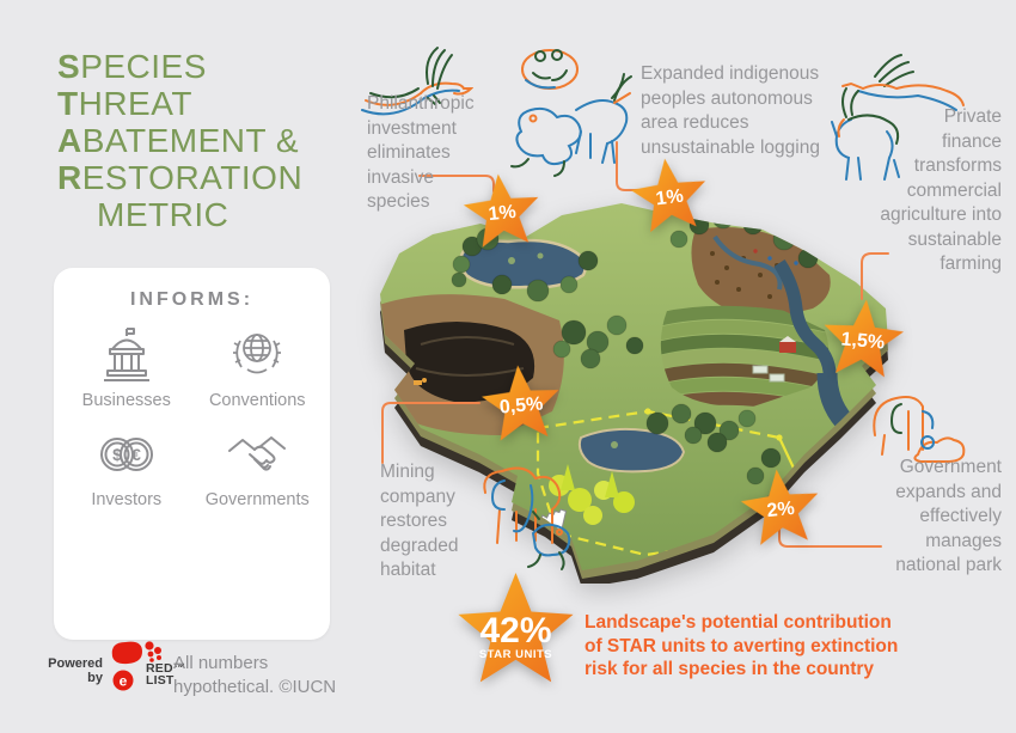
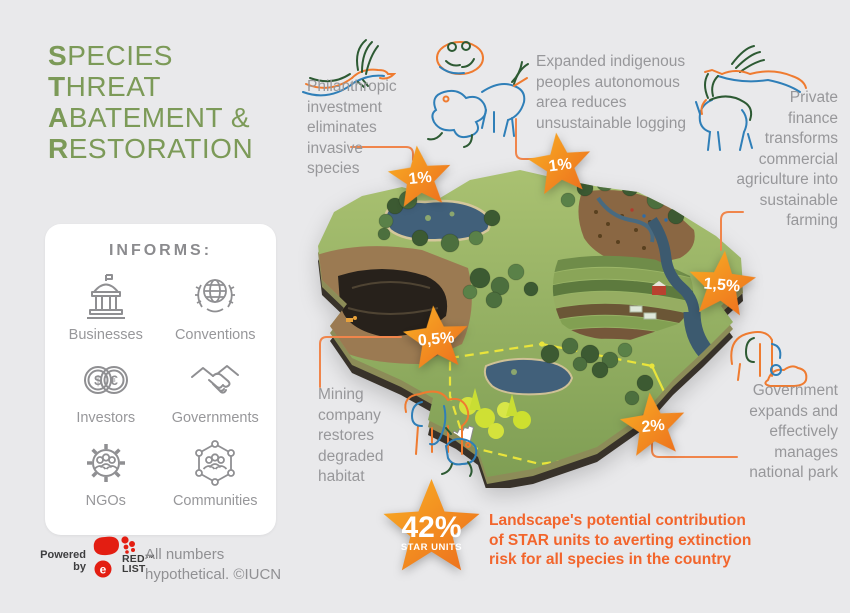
  SPECIES
  THREAT
  ABATEMENT &
  RESTORATION
- METRIC
  INFORMS:
  Businesses
  Conventions
  $
  €
  Investors
  Governments
+ NGOs
+ Communities
  Powered
  by
  e
  RED™
  LIST
  All numbers
  hypothetical. ©IUCN
  Philanthropic
  investment
  eliminates
  invasive
  species
  Expanded indigenous
  peoples autonomous
  area reduces
  unsustainable logging
  Private
  finance
  transforms
  commercial
  agriculture into
  sustainable
  farming
  Mining
  company
  restores
  degraded
  habitat
  Government
  expands and
  effectively
  manages
  national park
  42%
  STAR UNITS
  Landscape's potential contribution
  of STAR units to averting extinction
  risk for all species in the country
